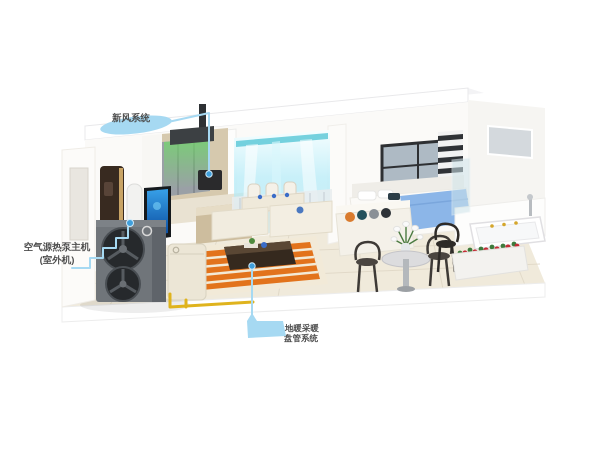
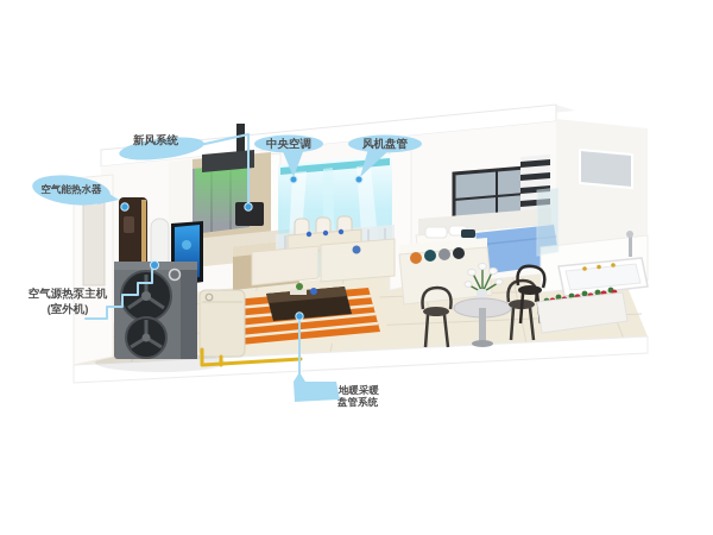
  新风系统
+ 中央空调
+ 风机盘管
+ 空气能热水器
  空气源热泵主机
  (室外机)
  地暖采暖
  盘管系统
